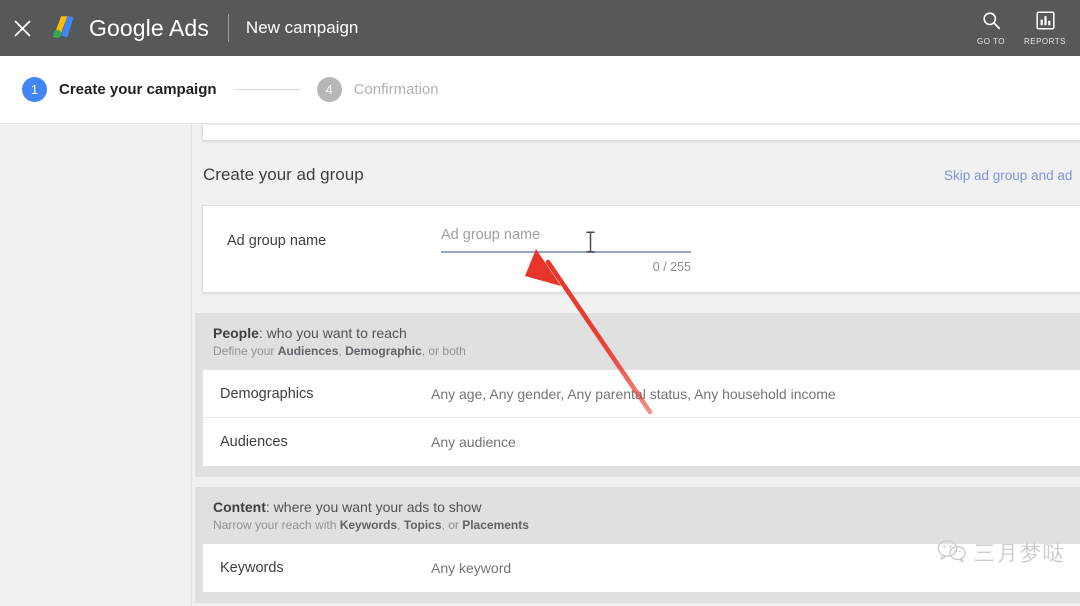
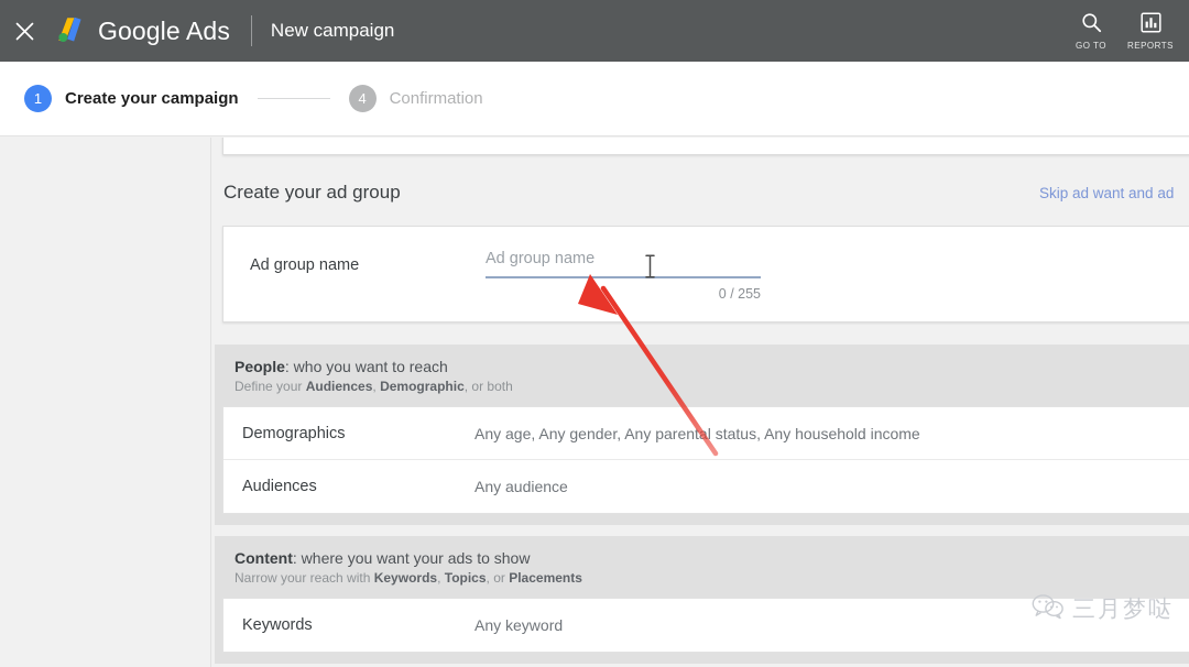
  Google Ads
  New campaign
  GO TO
  REPORTS
  1
  Create your campaign
  4
  Confirmation
  Create your ad group
- Skip ad group and ad
+ Skip ad want and ad
  Ad group name
  Ad group name
  0 / 255
  People: who you want to reach
  Define your Audiences, Demographic, or both
  Demographics
  Any age, Any gender, Any parentl status, Any household income
  Audiences
  Any audience
  Content: where you want your ads to show
  Narrow your reach with Keywords, Topics, or Placements
  Keywords
  Any keyword
  三月梦哒
